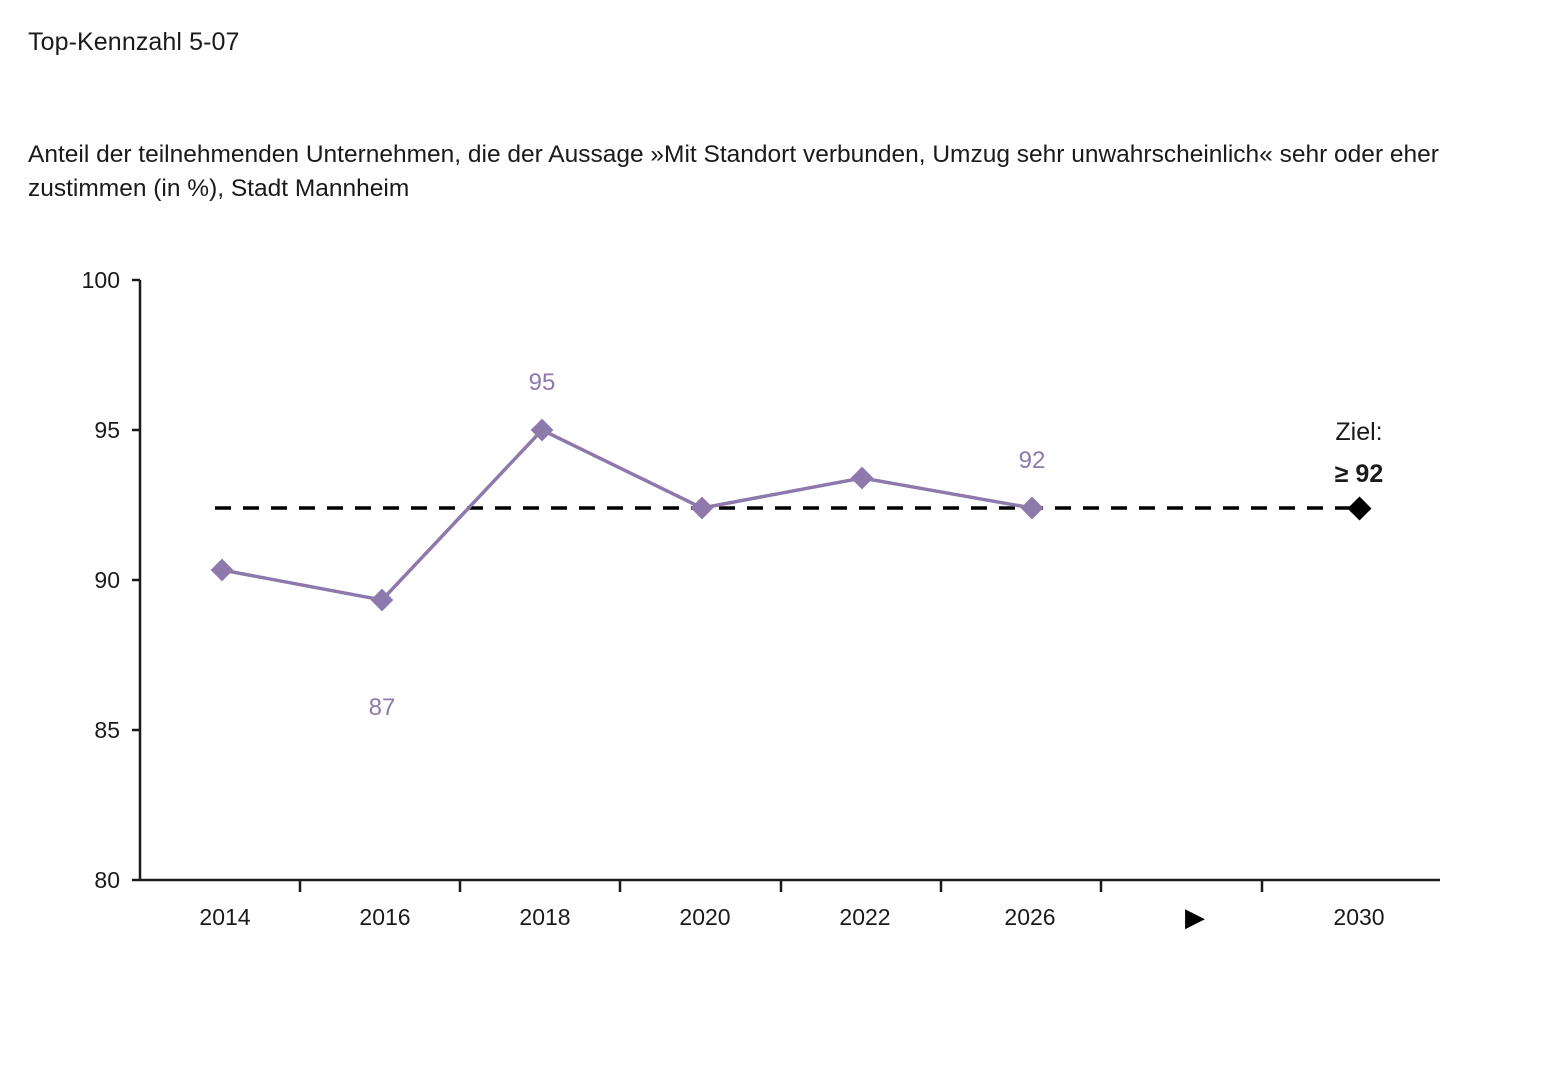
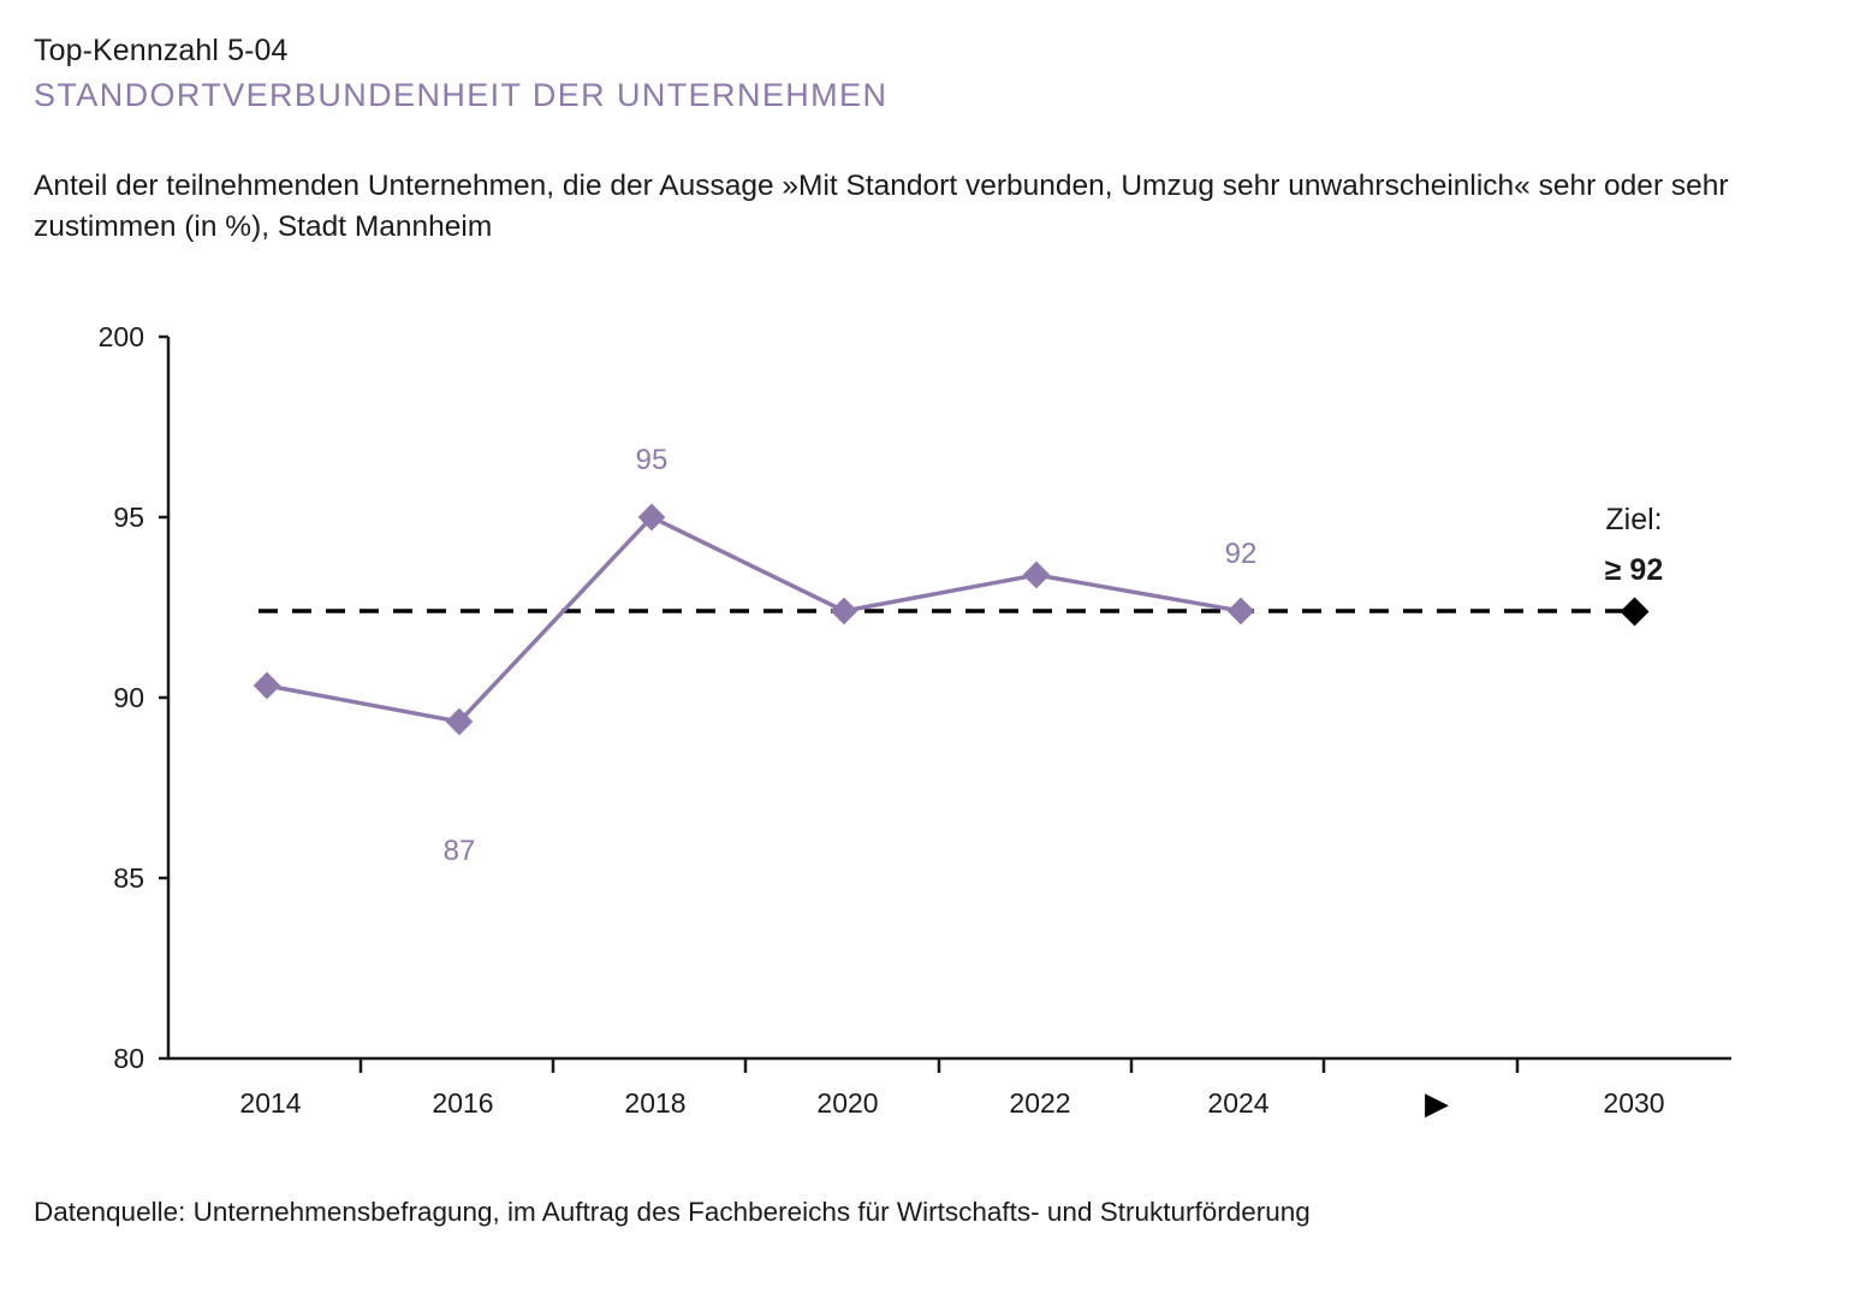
- Top-Kennzahl 5-07
+ Top-Kennzahl 5-04
+ STANDORTVERBUNDENHEIT DER UNTERNEHMEN
- Anteil der teilnehmenden Unternehmen, die der Aussage »Mit Standort verbunden, Umzug sehr unwahrscheinlich« sehr oder eher zustimmen (in %), Stadt Mannheim
+ Anteil der teilnehmenden Unternehmen, die der Aussage »Mit Standort verbunden, Umzug sehr unwahrscheinlich« sehr oder sehr zustimmen (in %), Stadt Mannheim
- 100
+ 200
  95
  90
  85
  80
  87
  95
  92
  Ziel:
  ≥ 92
  2014
  2016
  2018
  2020
  2022
- 2026
+ 2024
  2030
  ▶
+ Datenquelle: Unternehmensbefragung, im Auftrag des Fachbereichs für Wirtschafts- und Strukturförderung
